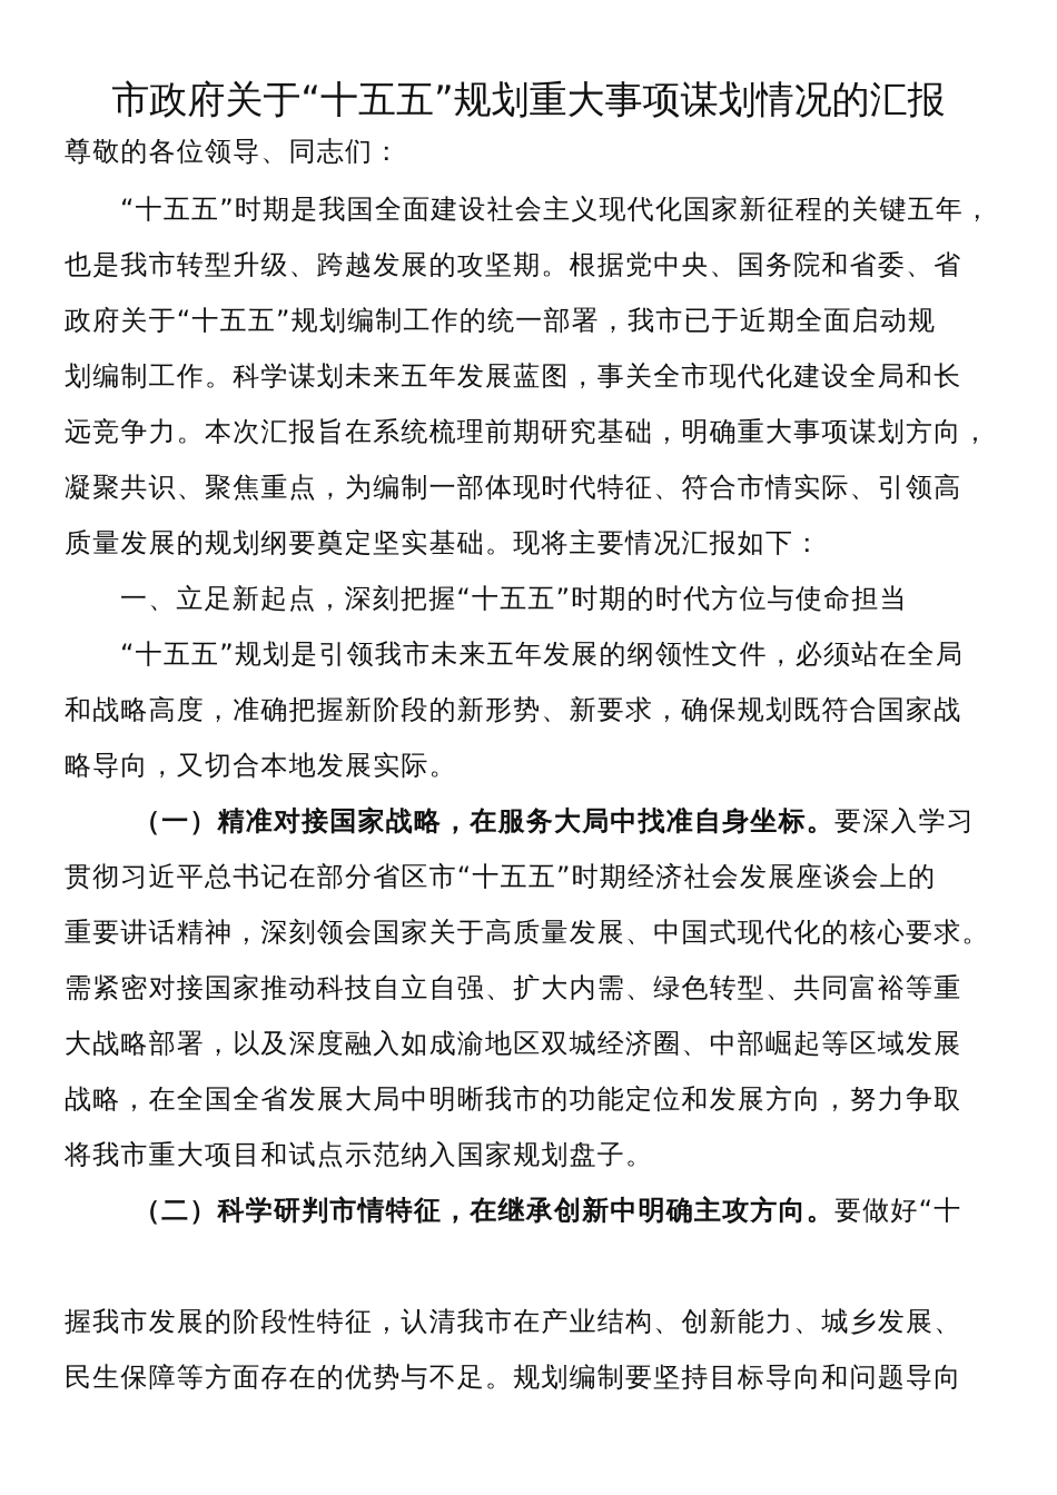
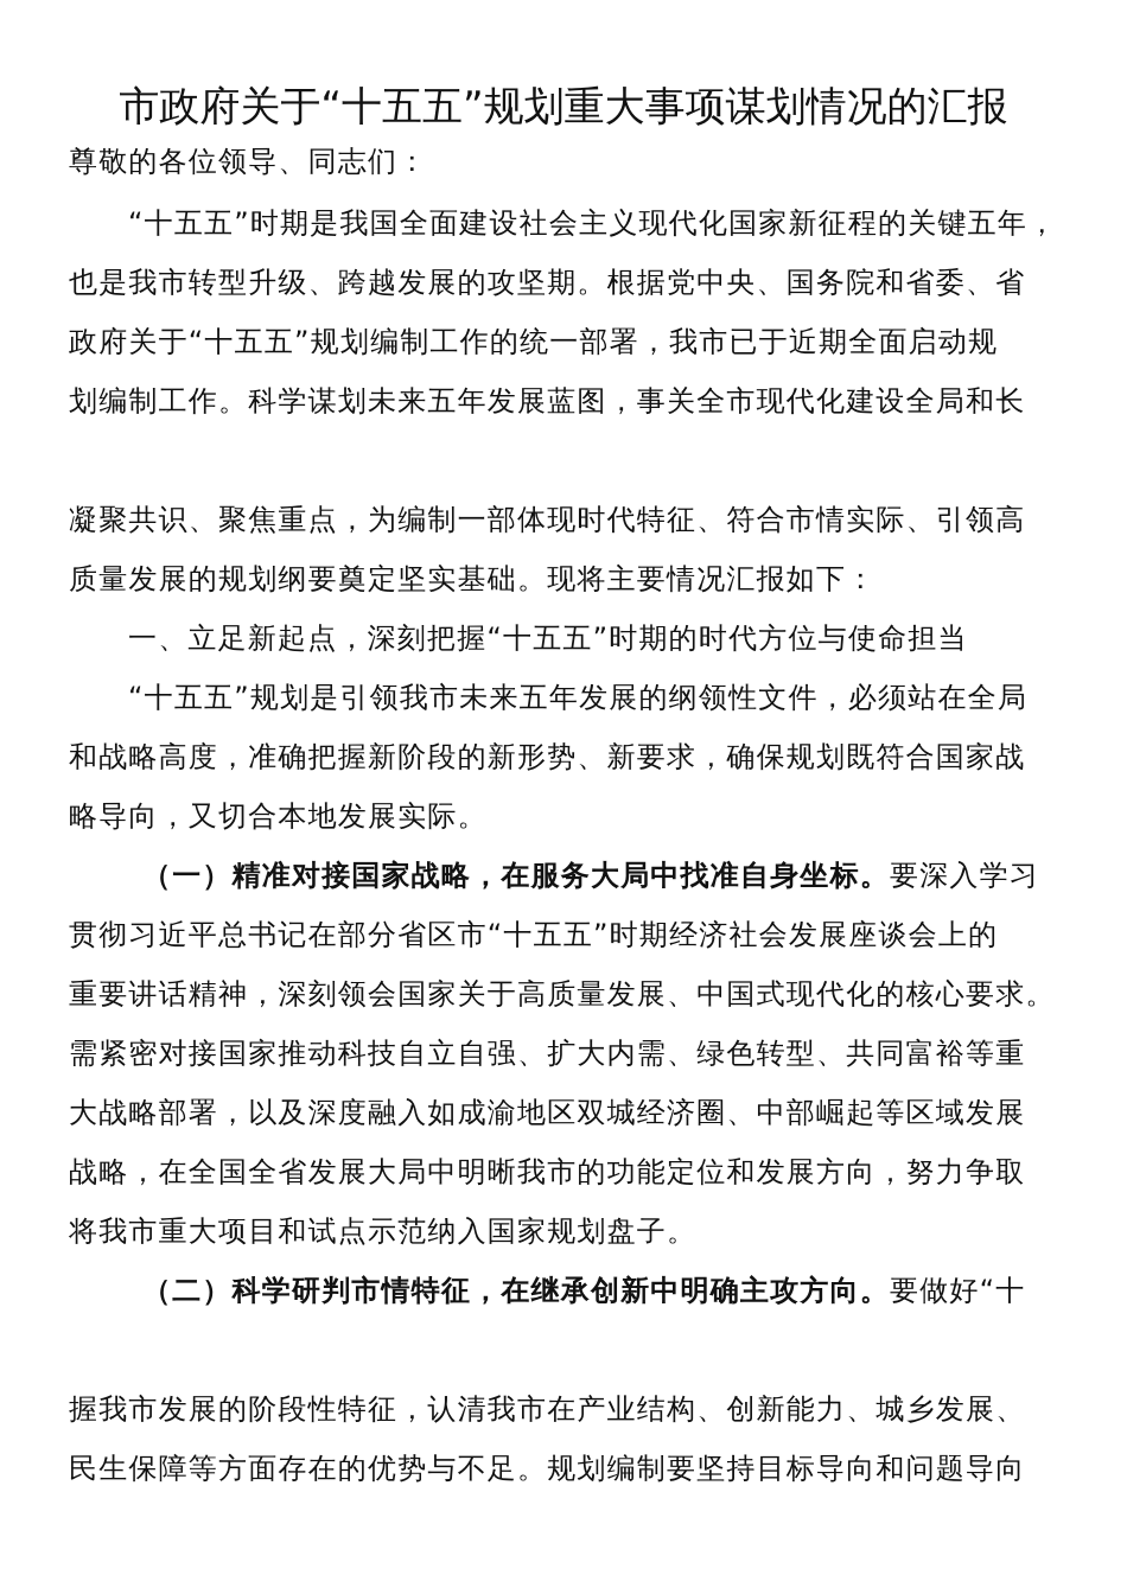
  市政府关于“十五五”规划重大事项谋划情况的汇报
  尊敬的各位领导、同志们：
  “十五五”时期是我国全面建设社会主义现代化国家新征程的关键五年，
  也是我市转型升级、跨越发展的攻坚期。根据党中央、国务院和省委、省
  政府关于“十五五”规划编制工作的统一部署，我市已于近期全面启动规
  划编制工作。科学谋划未来五年发展蓝图，事关全市现代化建设全局和长
- 远竞争力。本次汇报旨在系统梳理前期研究基础，明确重大事项谋划方向，
  凝聚共识、聚焦重点，为编制一部体现时代特征、符合市情实际、引领高
  质量发展的规划纲要奠定坚实基础。现将主要情况汇报如下：
  一、立足新起点，深刻把握“十五五”时期的时代方位与使命担当
  “十五五”规划是引领我市未来五年发展的纲领性文件，必须站在全局
  和战略高度，准确把握新阶段的新形势、新要求，确保规划既符合国家战
  略导向，又切合本地发展实际。
  （一）精准对接国家战略，在服务大局中找准自身坐标。要深入学习
  贯彻习近平总书记在部分省区市“十五五”时期经济社会发展座谈会上的
  重要讲话精神，深刻领会国家关于高质量发展、中国式现代化的核心要求。
  需紧密对接国家推动科技自立自强、扩大内需、绿色转型、共同富裕等重
  大战略部署，以及深度融入如成渝地区双城经济圈、中部崛起等区域发展
  战略，在全国全省发展大局中明晰我市的功能定位和发展方向，努力争取
  将我市重大项目和试点示范纳入国家规划盘子。
  （二）科学研判市情特征，在继承创新中明确主攻方向。要做好“十
  握我市发展的阶段性特征，认清我市在产业结构、创新能力、城乡发展、
  民生保障等方面存在的优势与不足。规划编制要坚持目标导向和问题导向
